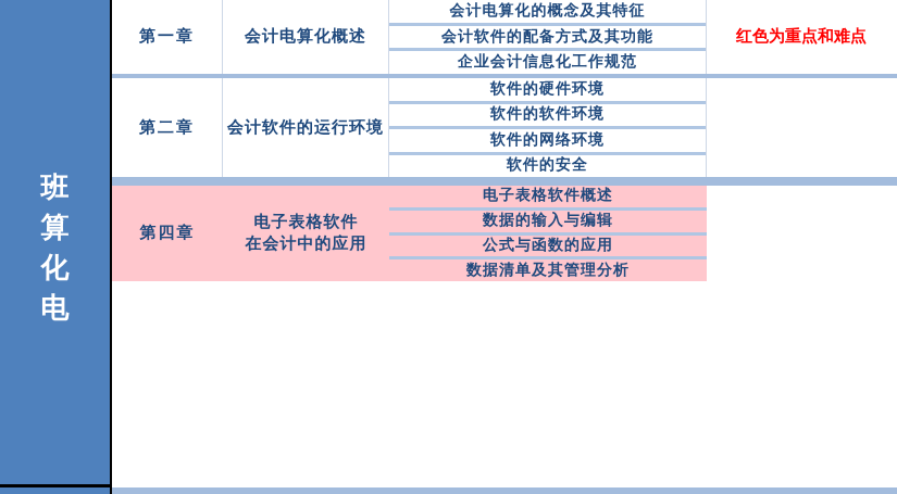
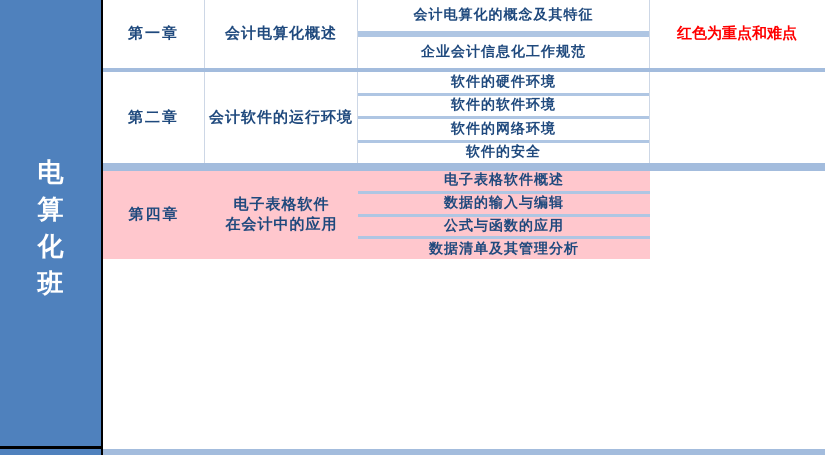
- 班
+ 电
  算
  化
- 电
+ 班
  第一章
  会计电算化概述
  会计电算化的概念及其特征
- 会计软件的配备方式及其功能
  企业会计信息化工作规范
  红色为重点和难点
  第二章
  会计软件的运行环境
  软件的硬件环境
  软件的软件环境
  软件的网络环境
  软件的安全
  第四章
  电子表格软件
  在会计中的应用
  电子表格软件概述
  数据的输入与编辑
  公式与函数的应用
  数据清单及其管理分析
